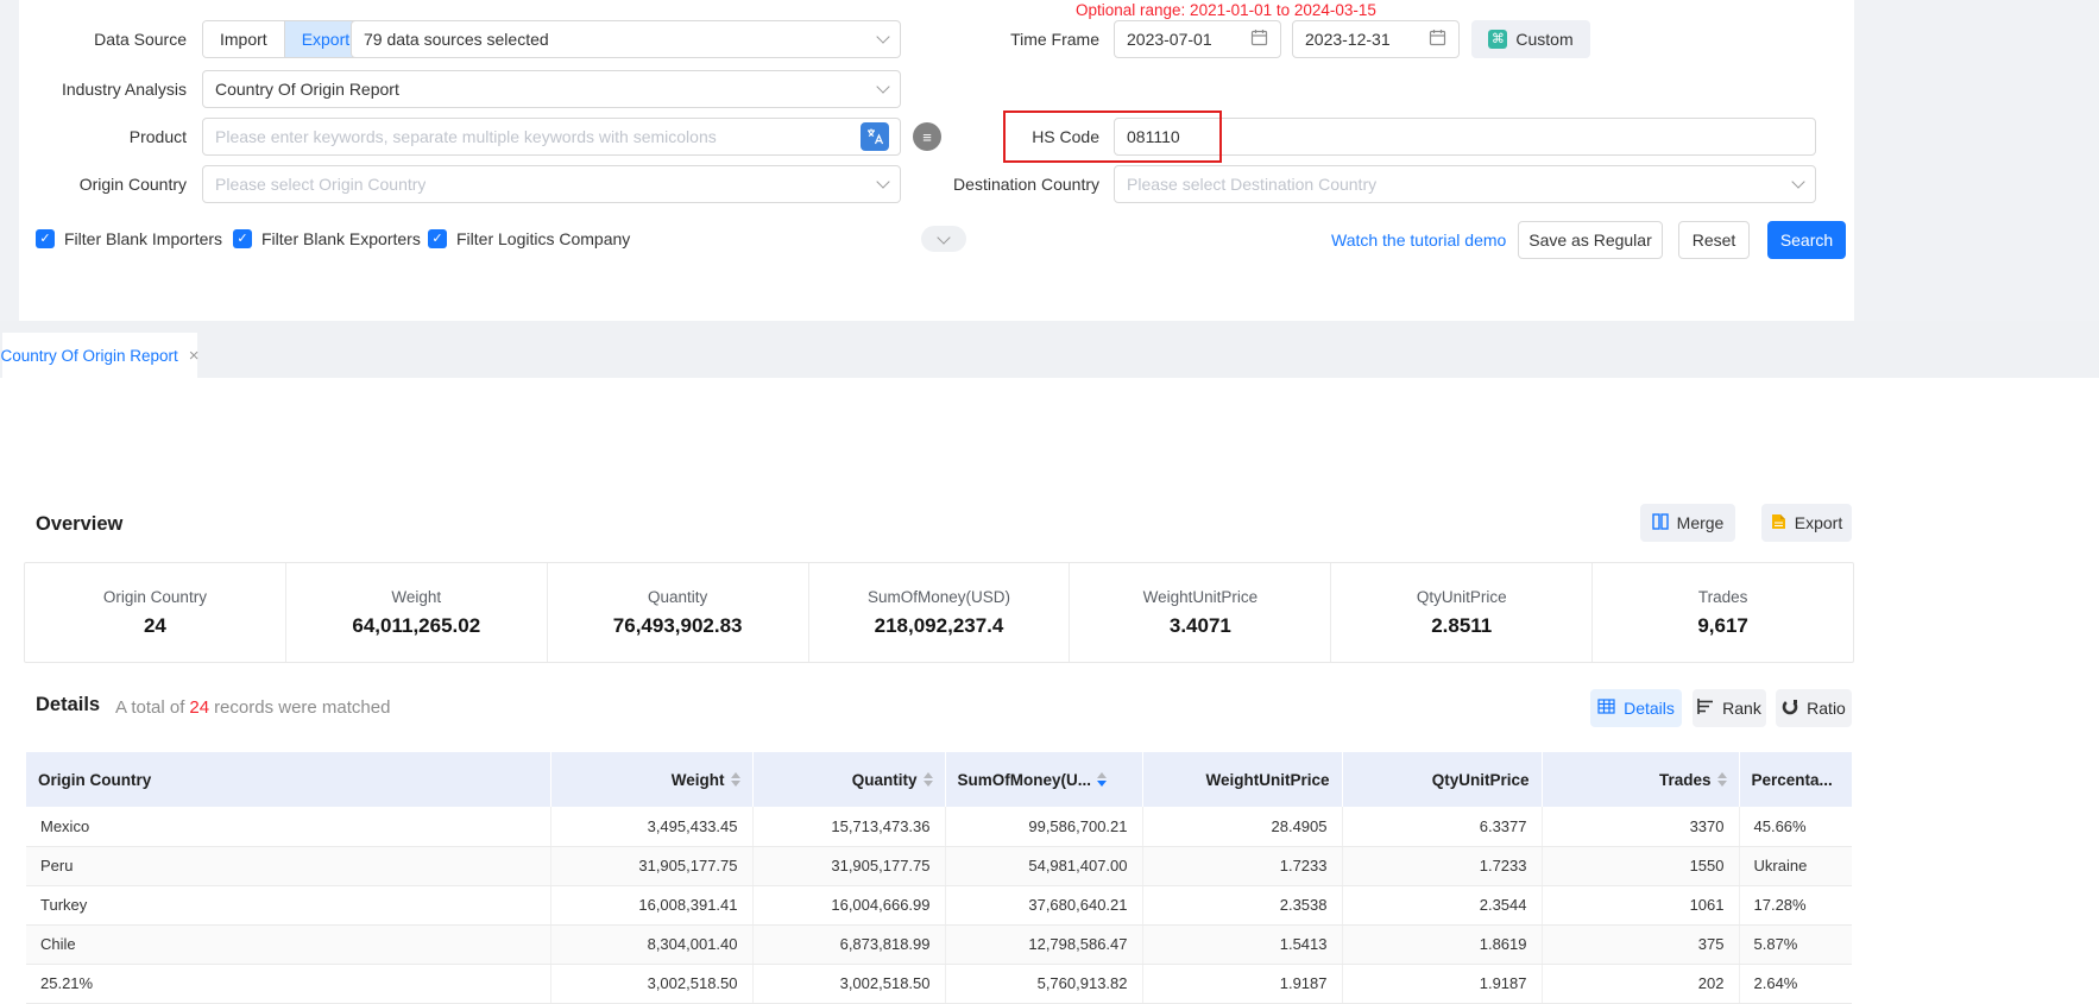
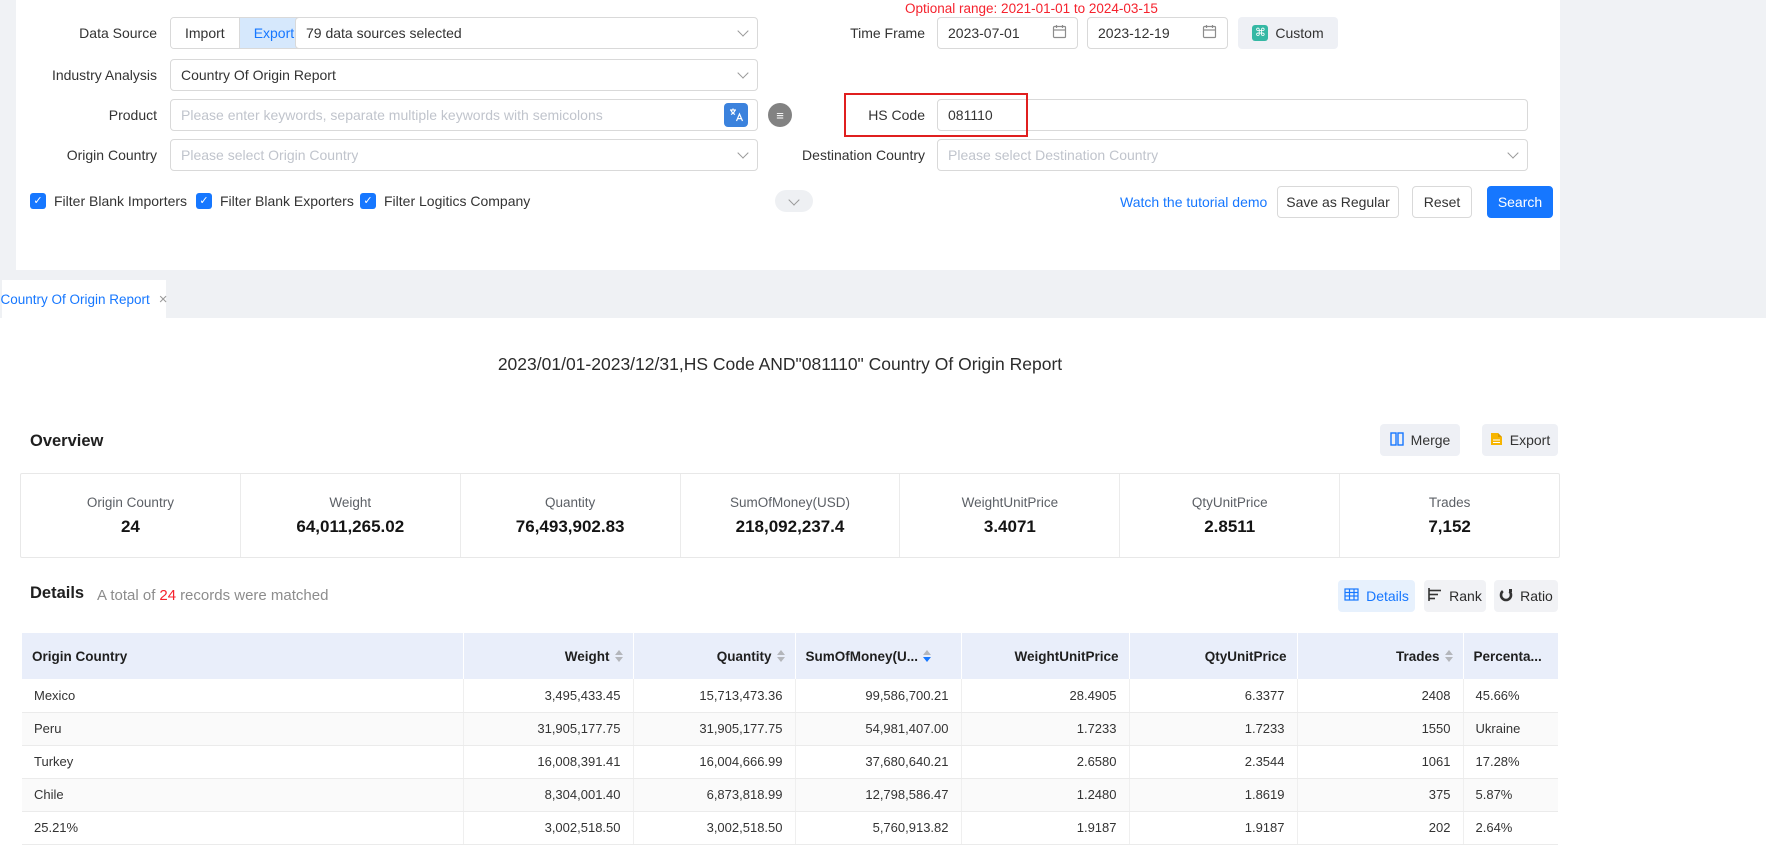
  Data Source
  Import
  Export
  79 data sources selected
  Optional range: 2021-01-01 to 2024-03-15
  Time Frame
  2023-07-01
- 2023-12-31
+ 2023-12-19
  ⌘
  Custom
  Industry Analysis
  Country Of Origin Report
  Product
  Please enter keywords, separate multiple keywords with semicolons
  ≡
  HS Code
  081110
  Origin Country
  Please select Origin Country
  Destination Country
  Please select Destination Country
  ✓
  Filter Blank Importers
  ✓
  Filter Blank Exporters
  ✓
  Filter Logitics Company
  Watch the tutorial demo
  Save as Regular
  Reset
  Search
  Country Of Origin Report
  ×
+ 2023/01/01-2023/12/31,HS Code AND"081110" Country Of Origin Report
  Overview
  Merge
  Export
  Origin Country
  24
  Weight
  64,011,265.02
  Quantity
  76,493,902.83
  SumOfMoney(USD)
  218,092,237.4
  WeightUnitPrice
  3.4071
  QtyUnitPrice
  2.8511
  Trades
- 9,617
+ 7,152
  Details
  A total of 24 records were matched
  Details
  Rank
  Ratio
  Origin Country	Weight	Quantity	SumOfMoney(U...	WeightUnitPrice	QtyUnitPrice	Trades	Percenta...
- Mexico	3,495,433.45	15,713,473.36	99,586,700.21	28.4905	6.3377	3370	45.66%
+ Mexico	3,495,433.45	15,713,473.36	99,586,700.21	28.4905	6.3377	2408	45.66%
  Peru	31,905,177.75	31,905,177.75	54,981,407.00	1.7233	1.7233	1550	Ukraine
- Turkey	16,008,391.41	16,004,666.99	37,680,640.21	2.3538	2.3544	1061	17.28%
+ Turkey	16,008,391.41	16,004,666.99	37,680,640.21	2.6580	2.3544	1061	17.28%
- Chile	8,304,001.40	6,873,818.99	12,798,586.47	1.5413	1.8619	375	5.87%
+ Chile	8,304,001.40	6,873,818.99	12,798,586.47	1.2480	1.8619	375	5.87%
  25.21%	3,002,518.50	3,002,518.50	5,760,913.82	1.9187	1.9187	202	2.64%
